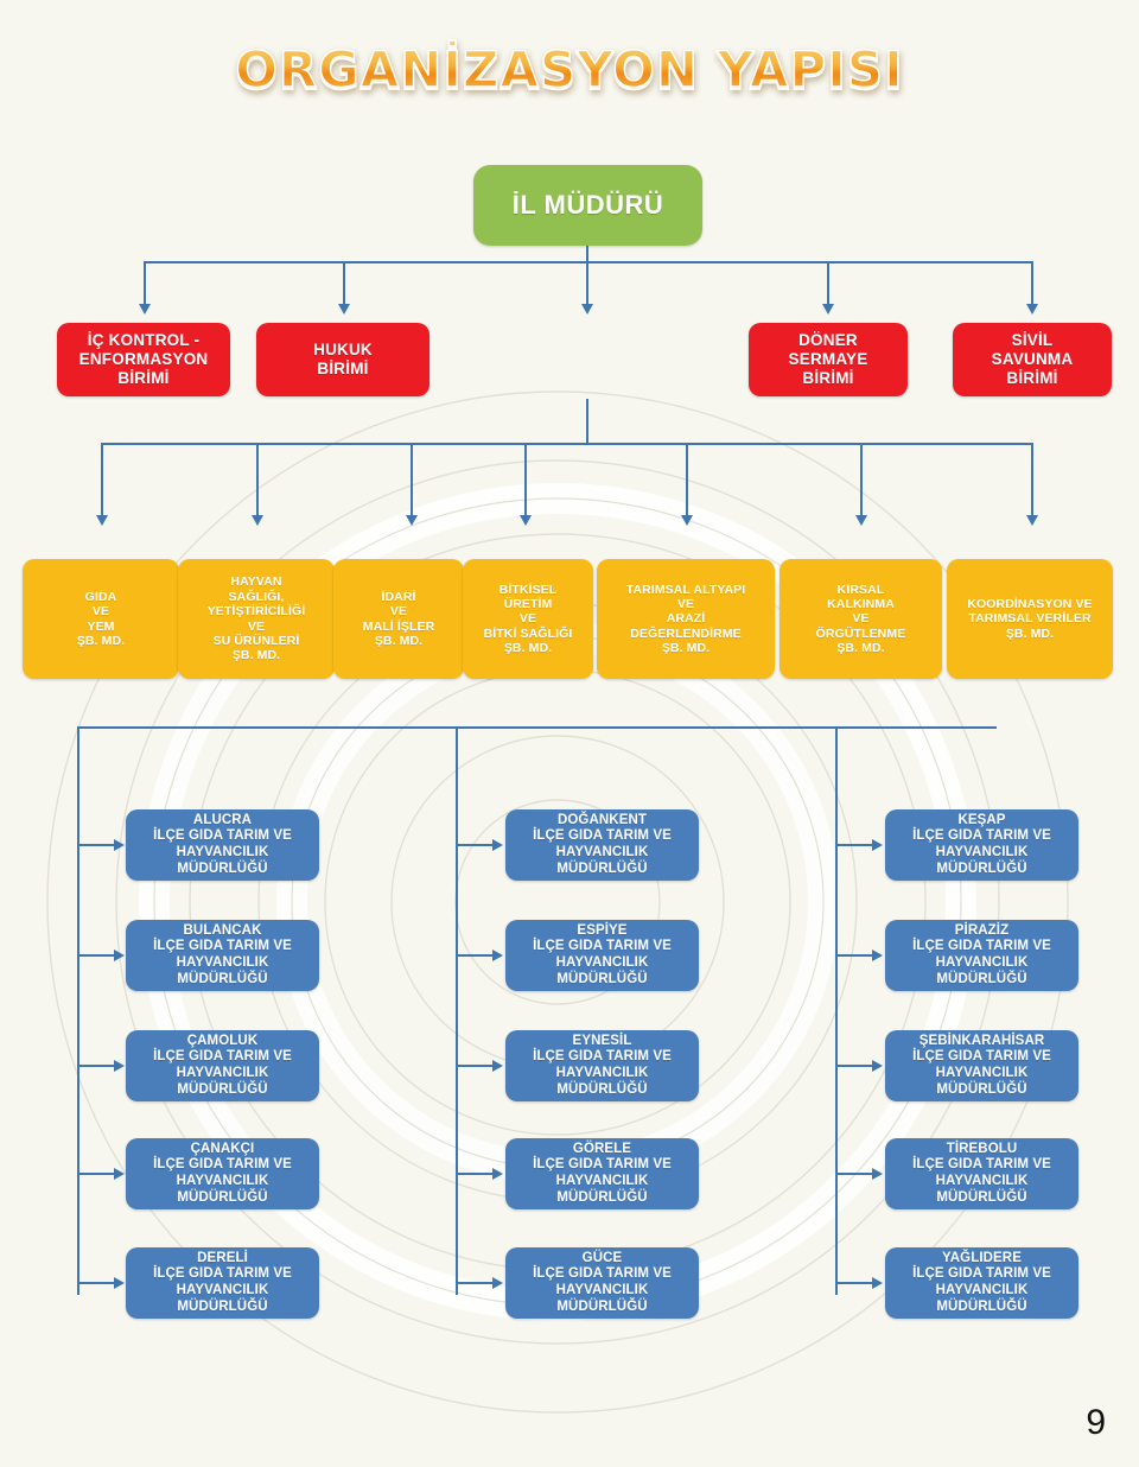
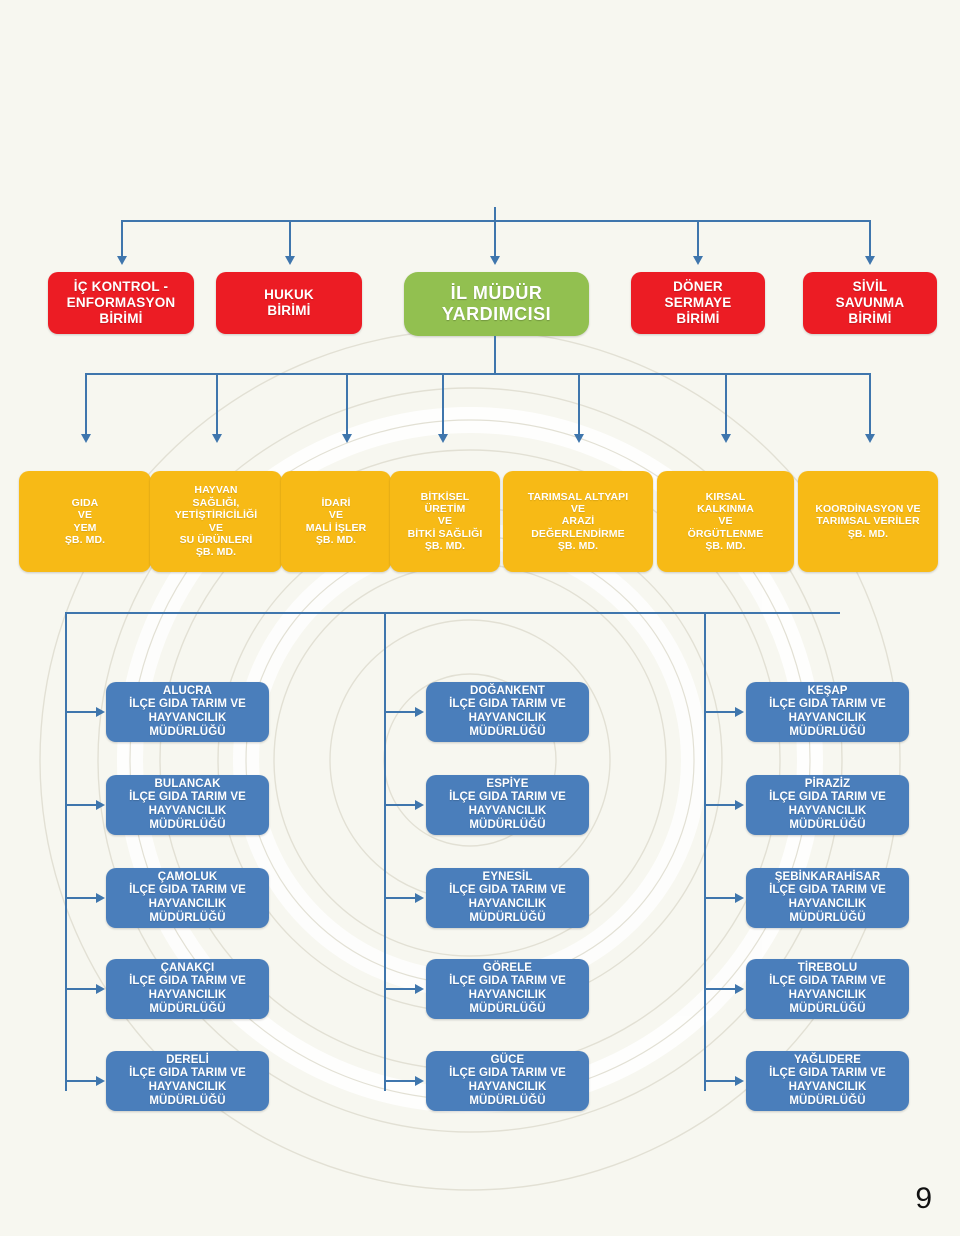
- ORGANİZASYON YAPISI
- İL MÜDÜRÜ
  İÇ KONTROL -
  ENFORMASYON
  BİRİMİ
  HUKUK
  BİRİMİ
+ İL MÜDÜR
+ YARDIMCISI
  DÖNER
  SERMAYE
  BİRİMİ
  SİVİL
  SAVUNMA
  BİRİMİ
  GIDA
  VE
  YEM
  ŞB. MD.
  HAYVAN
  SAĞLIĞI,
  YETİŞTİRİCİLİĞİ
  VE
  SU ÜRÜNLERİ
  ŞB. MD.
  İDARİ
  VE
  MALİ İŞLER
  ŞB. MD.
  BİTKİSEL
  ÜRETİM
  VE
  BİTKİ SAĞLIĞI
  ŞB. MD.
  TARIMSAL ALTYAPI
  VE
  ARAZİ
  DEĞERLENDİRME
  ŞB. MD.
  KIRSAL
  KALKINMA
  VE
  ÖRGÜTLENME
  ŞB. MD.
  KOORDİNASYON VE
  TARIMSAL VERİLER
  ŞB. MD.
  ALUCRA
  İLÇE GIDA TARIM VE
  HAYVANCILIK
  MÜDÜRLÜĞÜ
  DOĞANKENT
  İLÇE GIDA TARIM VE
  HAYVANCILIK
  MÜDÜRLÜĞÜ
  KEŞAP
  İLÇE GIDA TARIM VE
  HAYVANCILIK
  MÜDÜRLÜĞÜ
  BULANCAK
  İLÇE GIDA TARIM VE
  HAYVANCILIK
  MÜDÜRLÜĞÜ
  ESPİYE
  İLÇE GIDA TARIM VE
  HAYVANCILIK
  MÜDÜRLÜĞÜ
  PİRAZİZ
  İLÇE GIDA TARIM VE
  HAYVANCILIK
  MÜDÜRLÜĞÜ
  ÇAMOLUK
  İLÇE GIDA TARIM VE
  HAYVANCILIK
  MÜDÜRLÜĞÜ
  EYNESİL
  İLÇE GIDA TARIM VE
  HAYVANCILIK
  MÜDÜRLÜĞÜ
  ŞEBİNKARAHİSAR
  İLÇE GIDA TARIM VE
  HAYVANCILIK
  MÜDÜRLÜĞÜ
  ÇANAKÇI
  İLÇE GIDA TARIM VE
  HAYVANCILIK
  MÜDÜRLÜĞÜ
  GÖRELE
  İLÇE GIDA TARIM VE
  HAYVANCILIK
  MÜDÜRLÜĞÜ
  TİREBOLU
  İLÇE GIDA TARIM VE
  HAYVANCILIK
  MÜDÜRLÜĞÜ
  DERELİ
  İLÇE GIDA TARIM VE
  HAYVANCILIK
  MÜDÜRLÜĞÜ
  GÜCE
  İLÇE GIDA TARIM VE
  HAYVANCILIK
  MÜDÜRLÜĞÜ
  YAĞLIDERE
  İLÇE GIDA TARIM VE
  HAYVANCILIK
  MÜDÜRLÜĞÜ
  9
